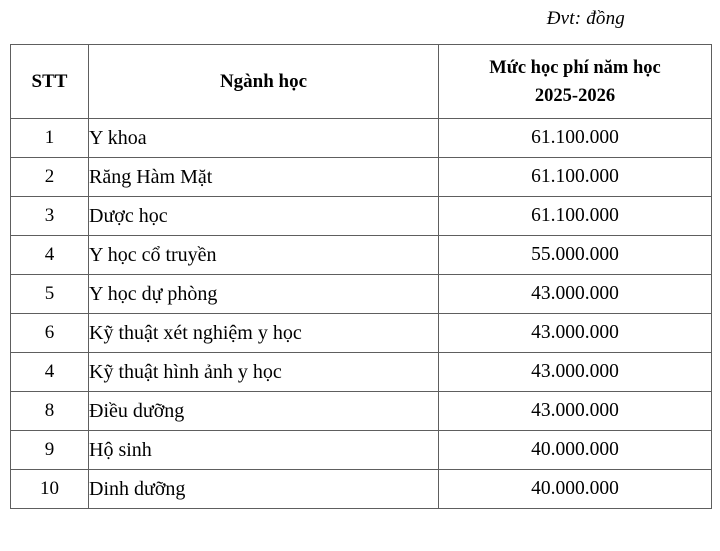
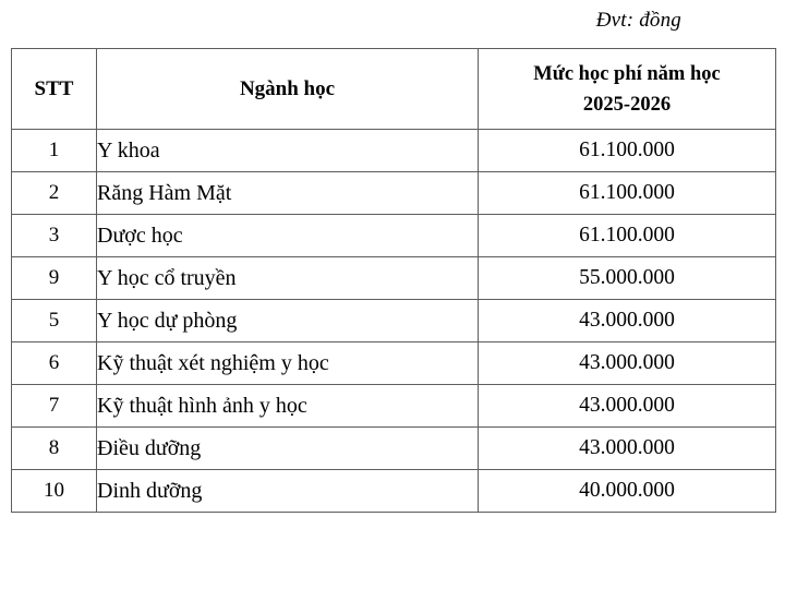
  Đvt: đồng
  STT	Ngành học	Mức học phí năm học 2025-2026
  1	Y khoa	61.100.000
  2	Răng Hàm Mặt	61.100.000
  3	Dược học	61.100.000
- 4	Y học cổ truyền	55.000.000
+ 9	Y học cổ truyền	55.000.000
  5	Y học dự phòng	43.000.000
  6	Kỹ thuật xét nghiệm y học	43.000.000
- 4	Kỹ thuật hình ảnh y học	43.000.000
+ 7	Kỹ thuật hình ảnh y học	43.000.000
  8	Điều dưỡng	43.000.000
- 9	Hộ sinh	40.000.000
  10	Dinh dưỡng	40.000.000
